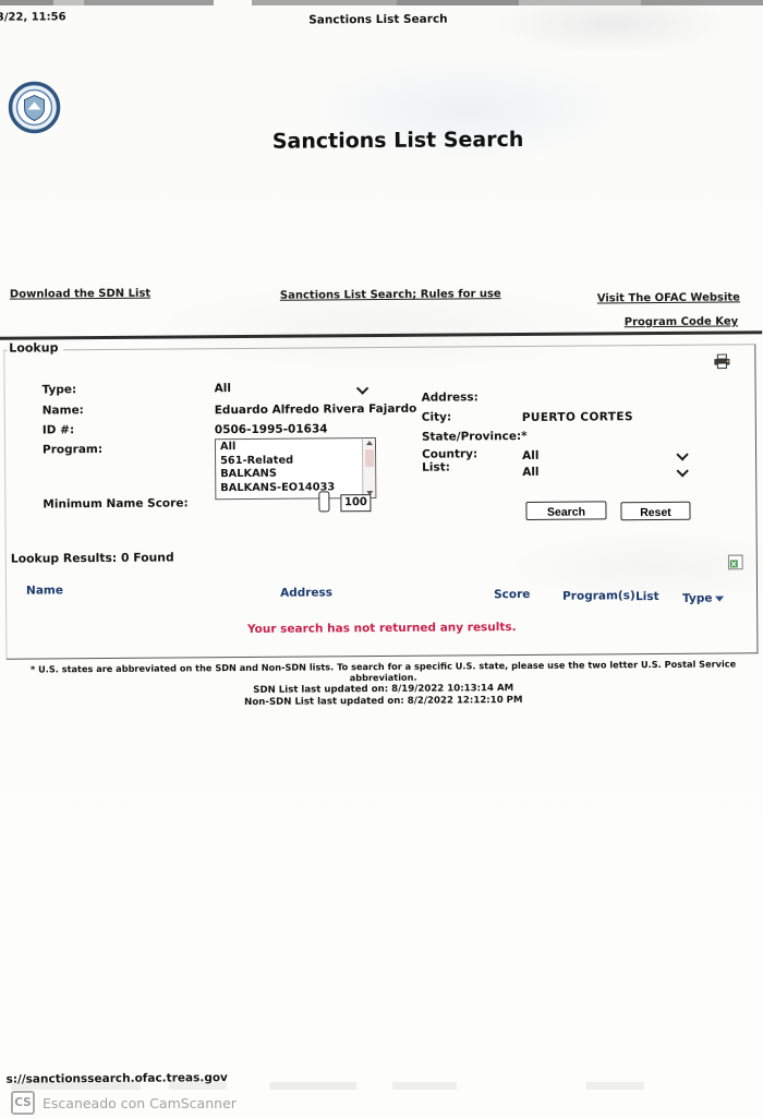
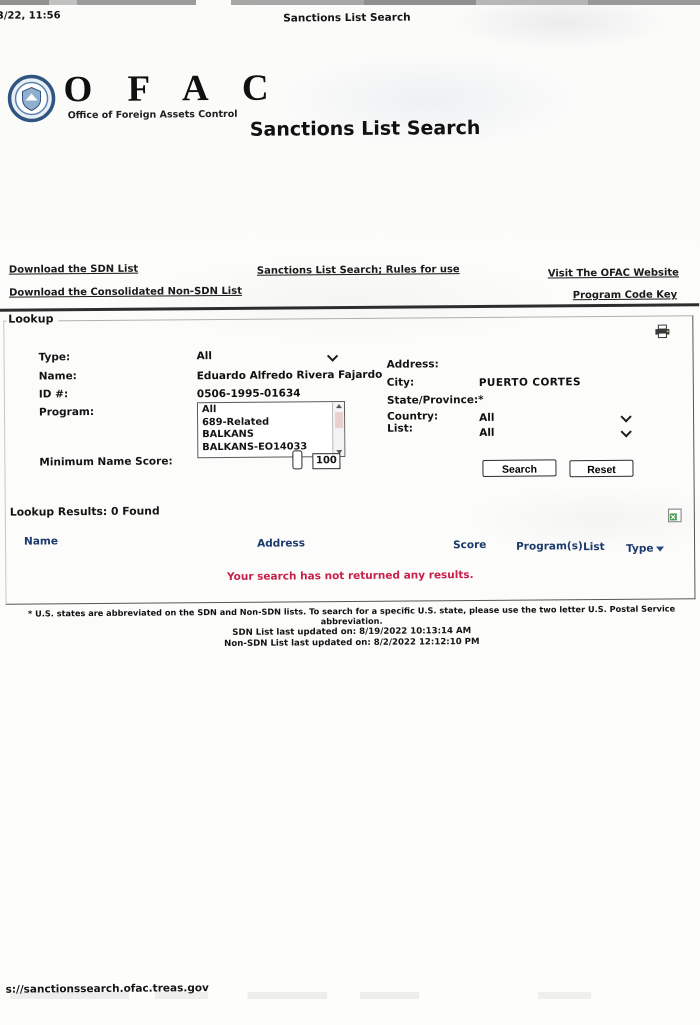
  3/22, 11:56
  Sanctions List Search
+ O F A C
+ Office of Foreign Assets Control
  Sanctions List Search
  Download the SDN List
  Sanctions List Search; Rules for use
  Visit The OFAC Website
+ Download the Consolidated Non-SDN List
  Program Code Key
  Lookup
  Type:
  All
  Name:
  Eduardo Alfredo Rivera Fajardo
  ID #:
  0506-1995-01634
  Program:
  All
- 561-Related
+ 689-Related
  BALKANS
  BALKANS-EO14033
  Minimum Name Score:
  100
  Address:
  City:
  PUERTO CORTES
  State/Province:*
  Country:
  All
  List:
  All
  Search
  Reset
  Lookup Results: 0 Found
  Name
  Address
  Score
  Program(s)
  List
  Type
  Your search has not returned any results.
  * U.S. states are abbreviated on the SDN and Non-SDN lists. To search for a specific U.S. state, please use the two letter U.S. Postal Service abbreviation.
  SDN List last updated on: 8/19/2022 10:13:14 AM
  Non-SDN List last updated on: 8/2/2022 12:12:10 PM
  s://sanctionssearch.ofac.treas.gov
- CS
- Escaneado con CamScanner
